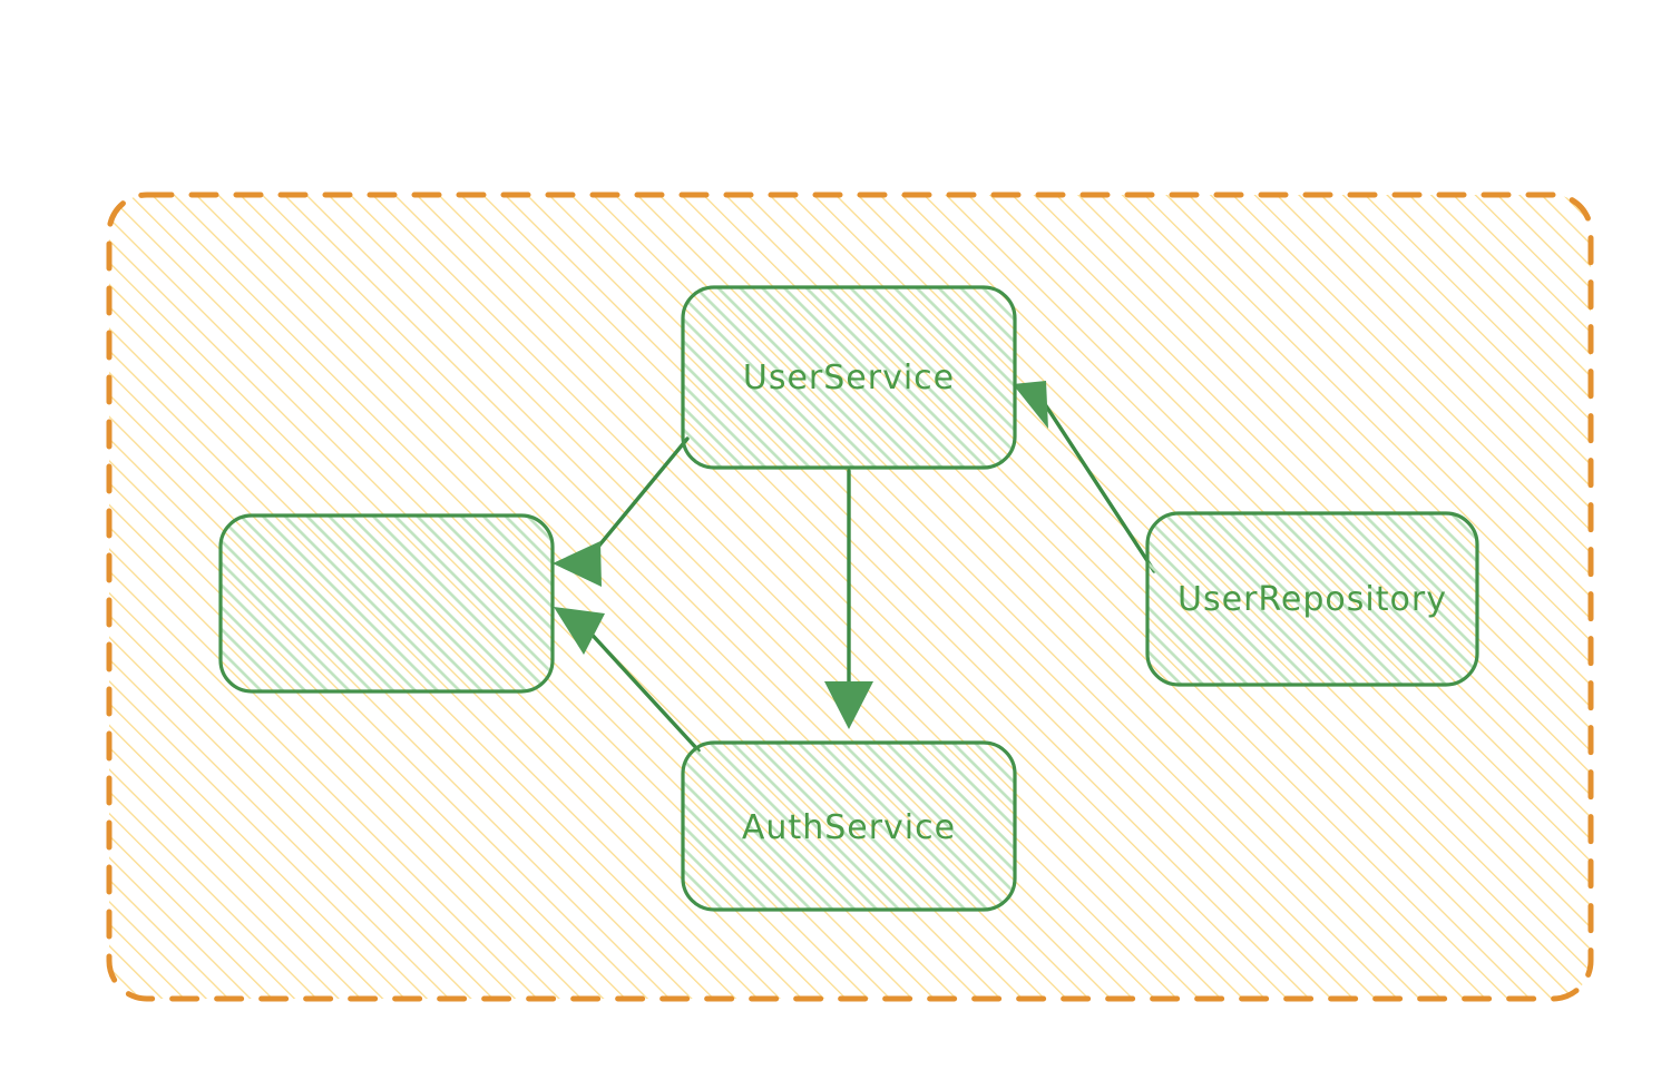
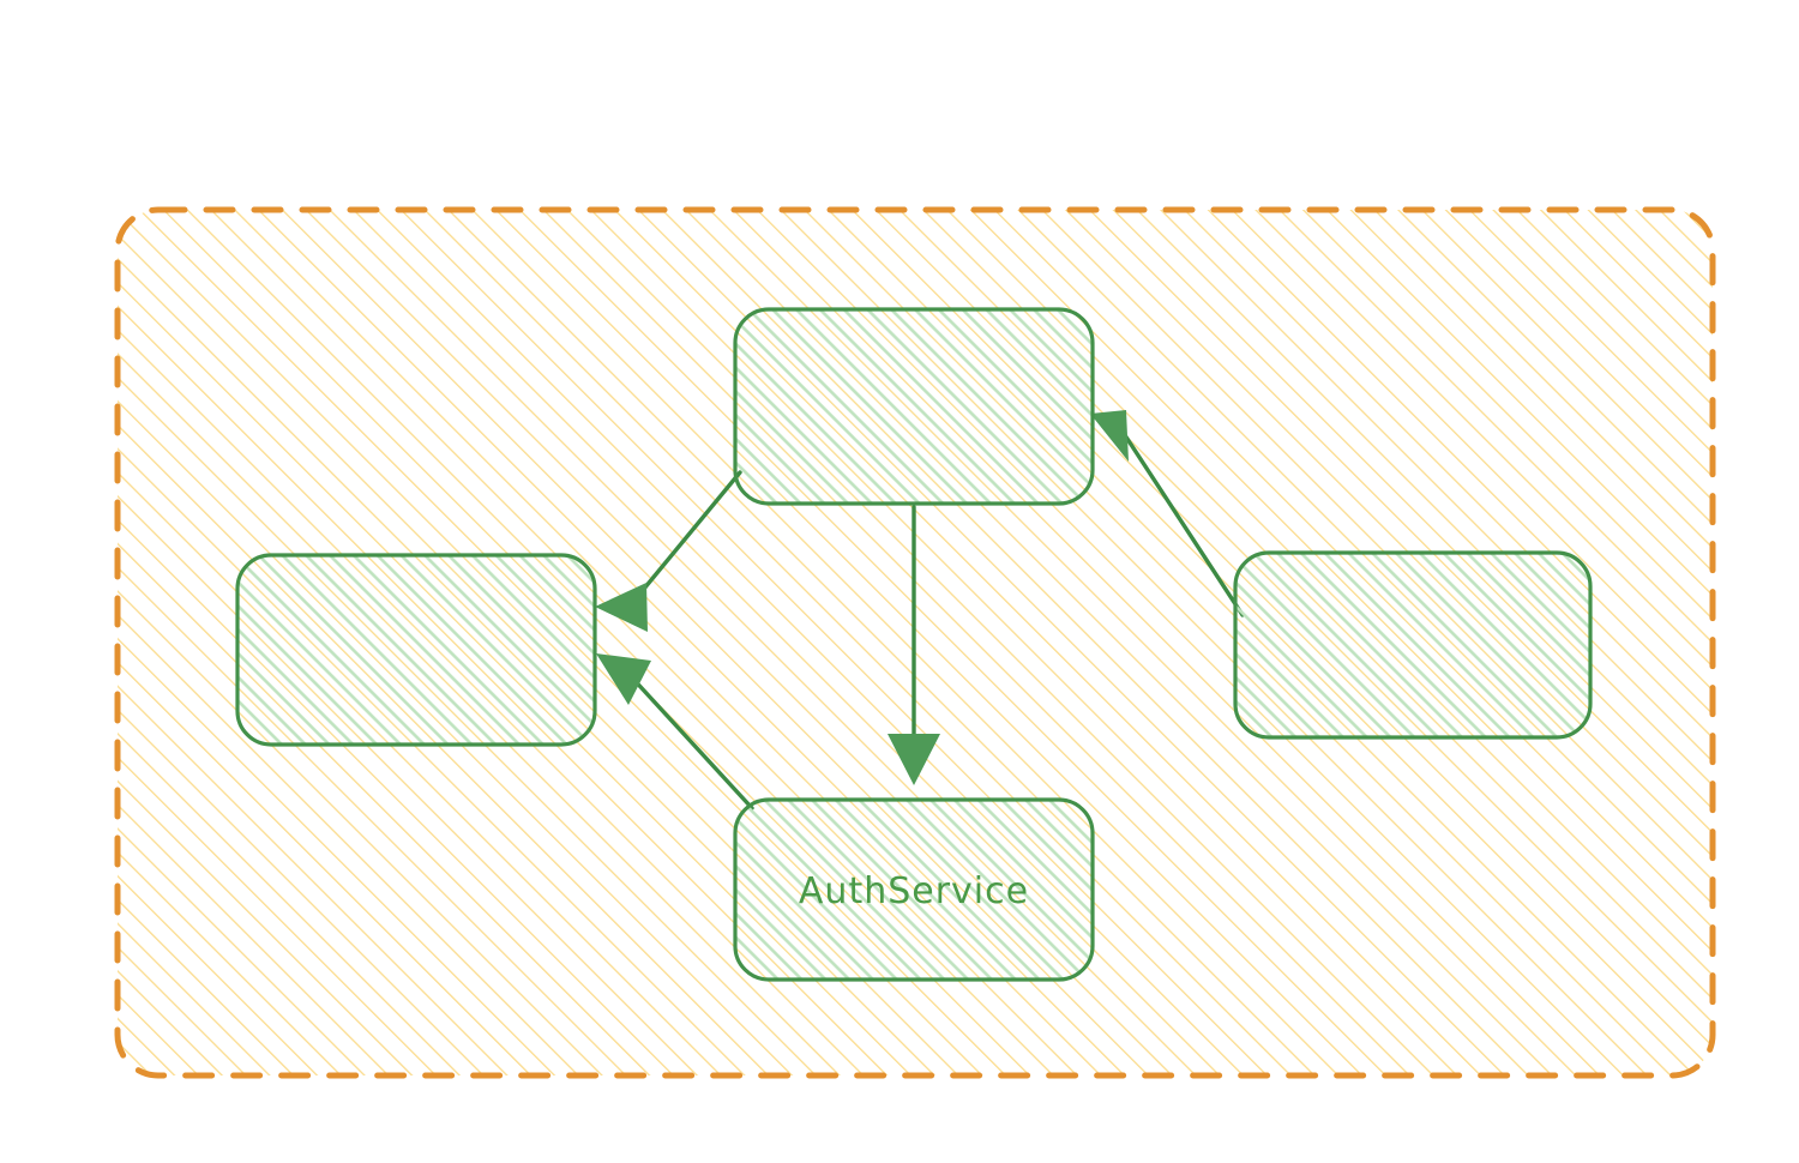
- UserService
- UserRepository
  AuthService
